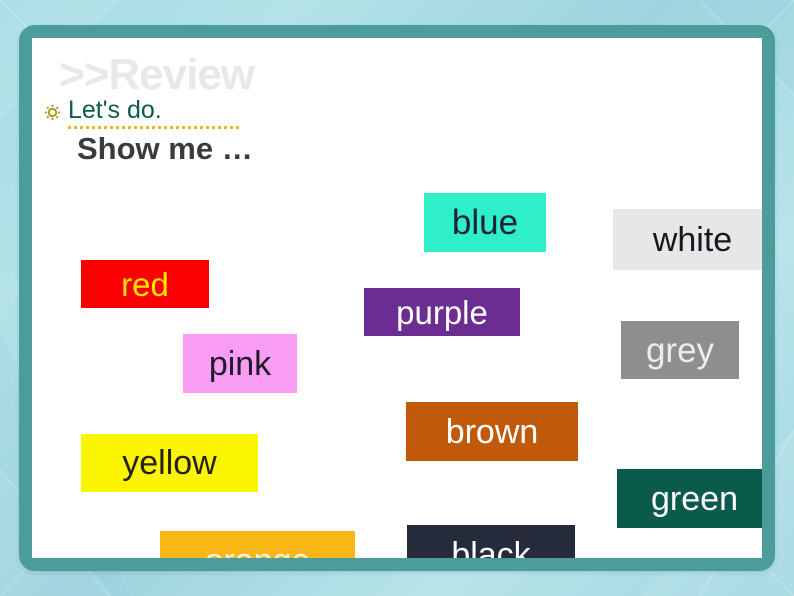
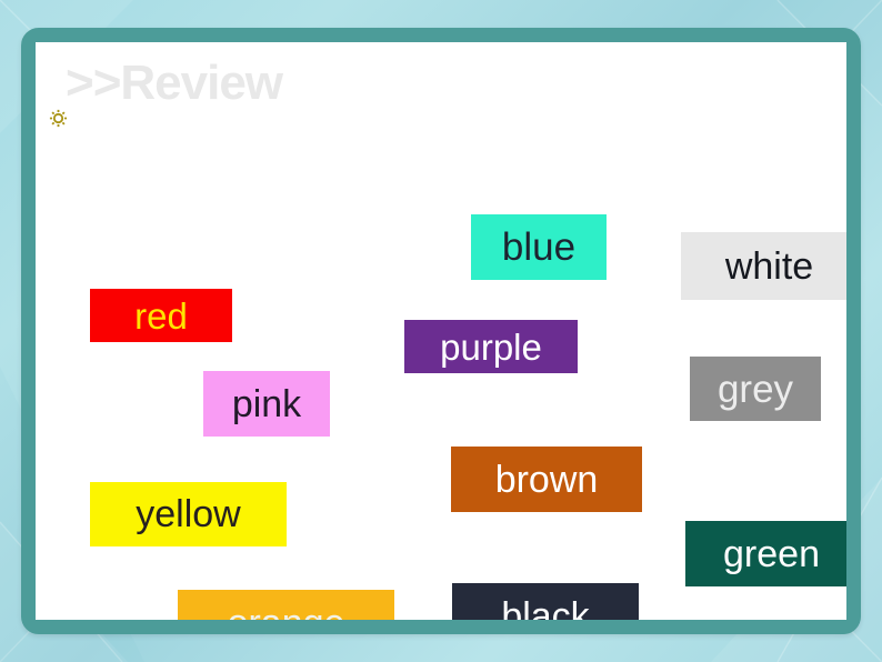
- Let's do.
- Show me …
  blue
  white
  red
  purple
  grey
  pink
  brown
  yellow
  green
  black
